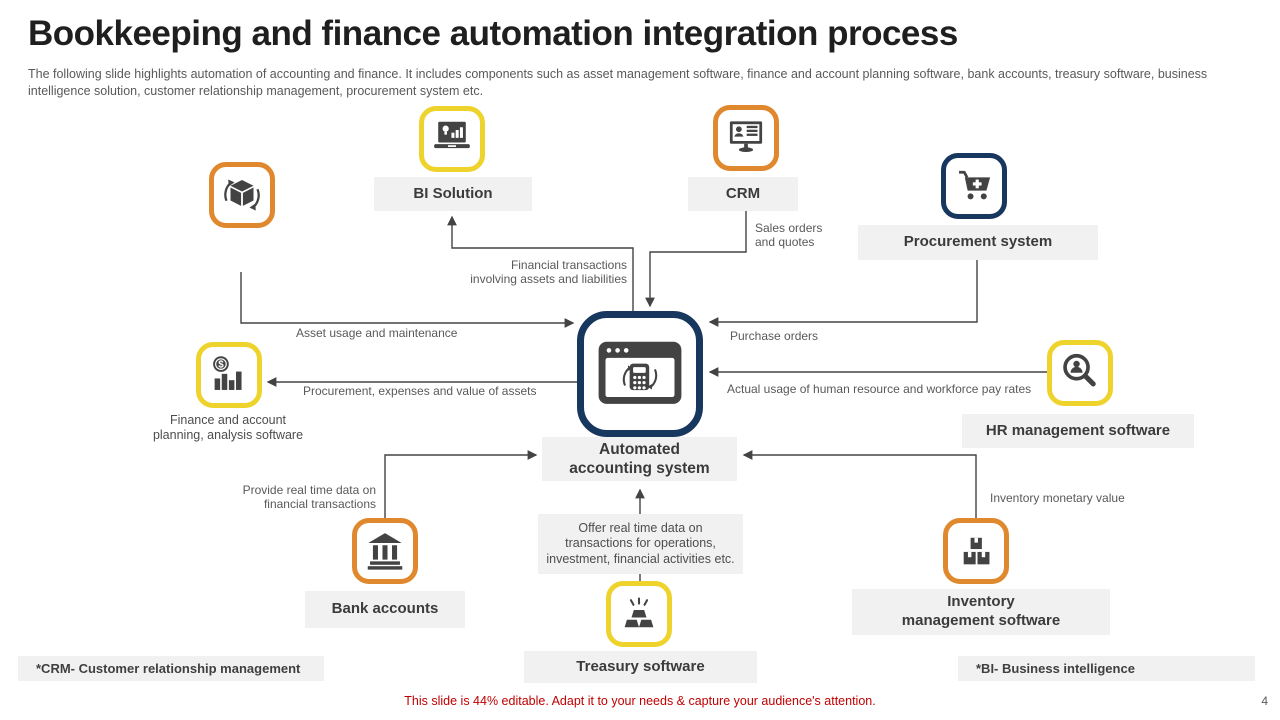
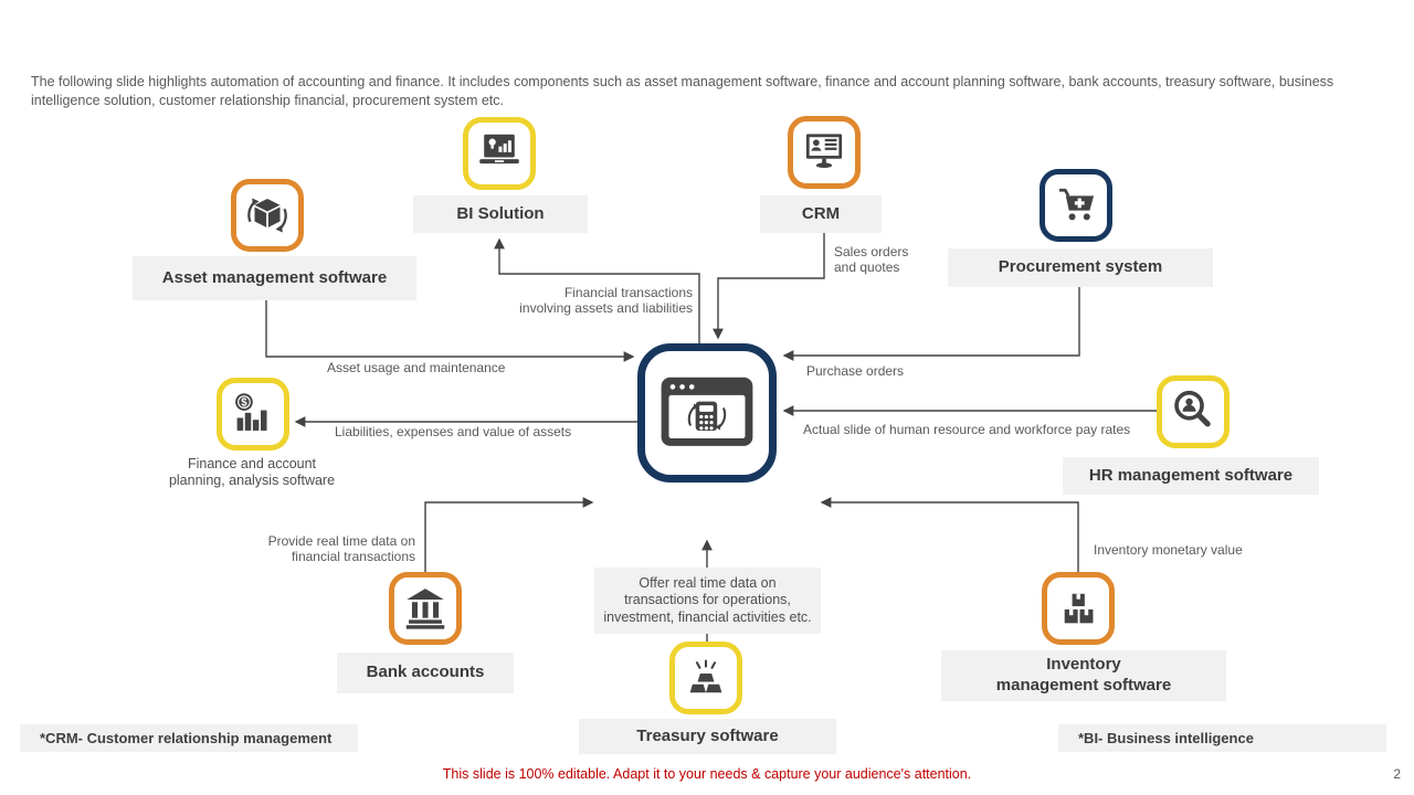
- Bookkeeping and finance automation integration process
- The following slide highlights automation of accounting and finance. It includes components such as asset management software, finance and account planning software, bank accounts, treasury software, business intelligence solution, customer relationship management, procurement system etc.
+ The following slide highlights automation of accounting and finance. It includes components such as asset management software, finance and account planning software, bank accounts, treasury software, business intelligence solution, customer relationship financial, procurement system etc.
  $
+ Asset management software
  BI Solution
  CRM
  Procurement system
  Finance and account
  planning, analysis software
- Automated
- accounting system
  HR management software
  Bank accounts
  Treasury software
  Inventory
  management software
  Offer real time data on
  transactions for operations,
  investment, financial activities etc.
  Sales orders
  and quotes
  Financial transactions
  involving assets and liabilities
  Asset usage and maintenance
  Purchase orders
- Procurement, expenses and value of assets
+ Liabilities, expenses and value of assets
- Actual usage of human resource and workforce pay rates
+ Actual slide of human resource and workforce pay rates
  Provide real time data on
  financial transactions
  Inventory monetary value
  *CRM- Customer relationship management
  *BI- Business intelligence
- This slide is 44% editable. Adapt it to your needs & capture your audience's attention.
+ This slide is 100% editable. Adapt it to your needs & capture your audience's attention.
- 4
+ 2
